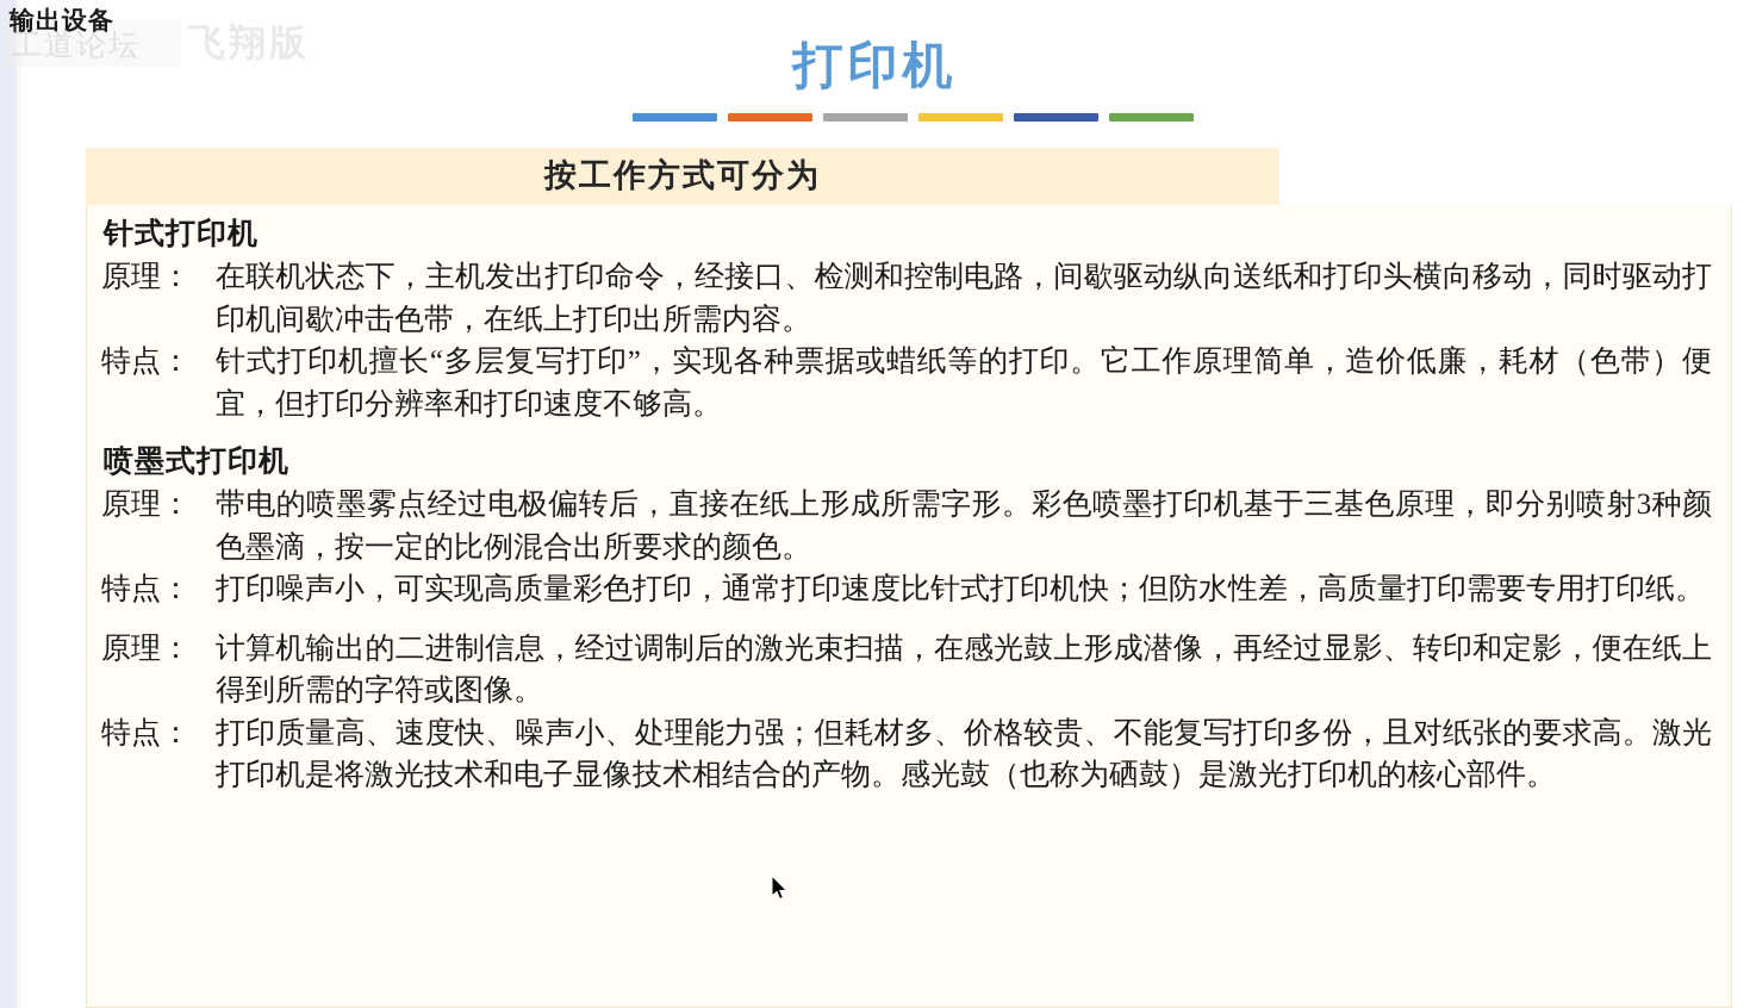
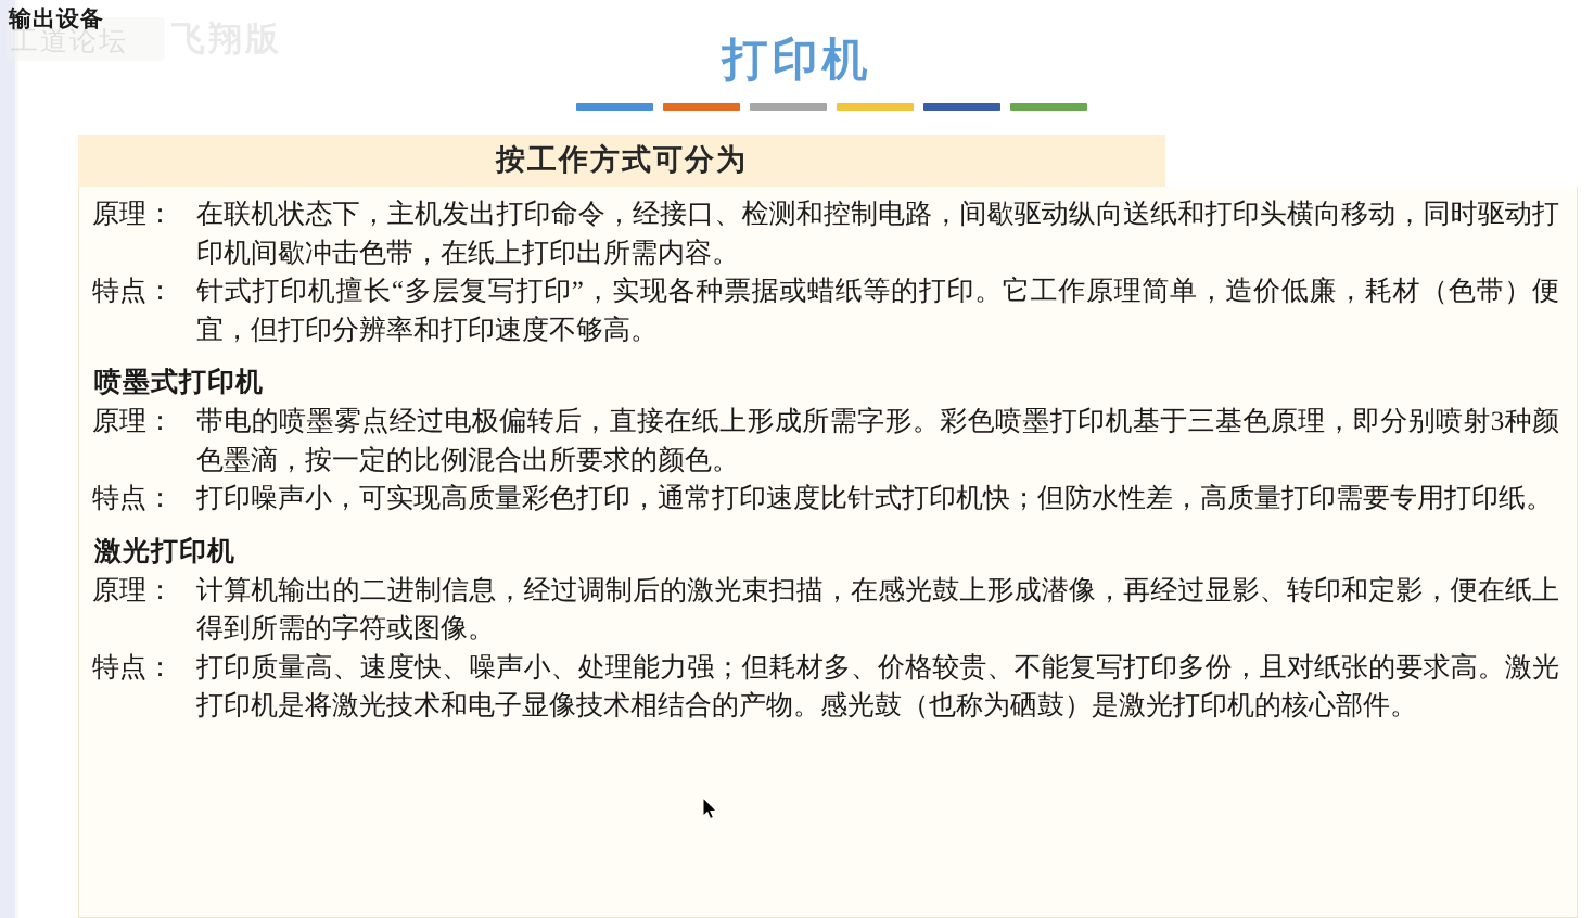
  工道论坛
  输出设备
  打印机
  按工作方式可分为
- 针式打印机
  原理：
  在联机状态下，主机发出打印命令，经接口、检测和控制电路，间歇驱动纵向送纸和打印头横向移动，同时驱动打印机间歇冲击色带，在纸上打印出所需内容。
  特点：
  针式打印机擅长“多层复写打印”，实现各种票据或蜡纸等的打印。它工作原理简单，造价低廉，耗材（色带）便宜，但打印分辨率和打印速度不够高。
  喷墨式打印机
  原理：
  带电的喷墨雾点经过电极偏转后，直接在纸上形成所需字形。彩色喷墨打印机基于三基色原理，即分别喷射3种颜色墨滴，按一定的比例混合出所要求的颜色。
  特点：
  打印噪声小，可实现高质量彩色打印，通常打印速度比针式打印机快；但防水性差，高质量打印需要专用打印纸。
+ 激光打印机
  原理：
  计算机输出的二进制信息，经过调制后的激光束扫描，在感光鼓上形成潜像，再经过显影、转印和定影，便在纸上得到所需的字符或图像。
  特点：
  打印质量高、速度快、噪声小、处理能力强；但耗材多、价格较贵、不能复写打印多份，且对纸张的要求高。激光打印机是将激光技术和电子显像技术相结合的产物。感光鼓（也称为硒鼓）是激光打印机的核心部件。
